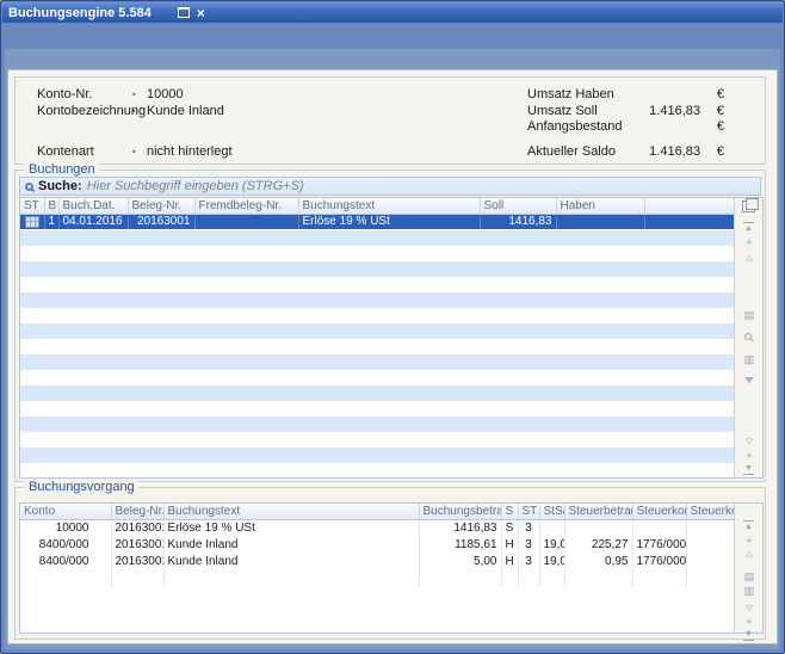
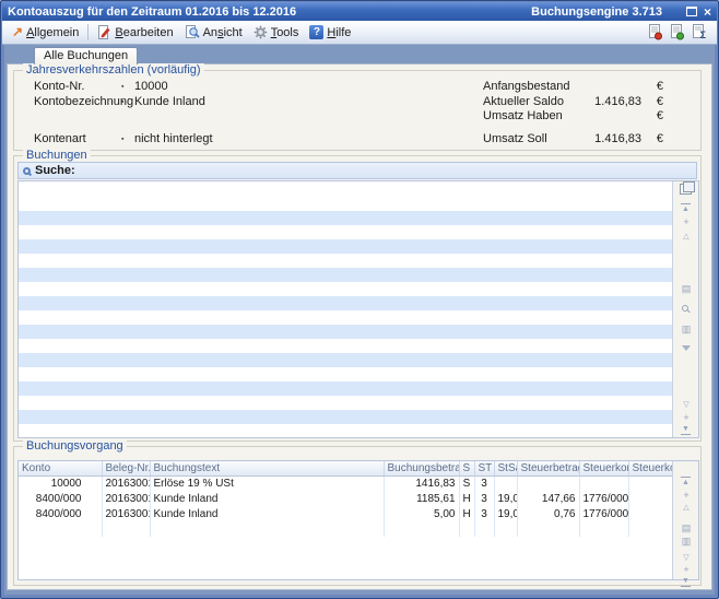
+ Kontoauszug für den Zeitraum 01.2016 bis 12.2016
- Buchungsengine 5.584
+ Buchungsengine 3.713
  ×
+ ↗
+ Allgemein
+ Bearbeiten
+ Ansicht
+ Tools
+ ?
+ Hilfe
+ Σ
+ Alle Buchungen
+ Jahresverkehrszahlen (vorläufig)
  Konto-Nr. 10000
  Kontobezeichnu Kunde Inland
  Kontenart nicht hinterlegt
- Umsatz Haben
+ Anfangsbestand
  €
- Umsatz Soll
+ Aktueller Saldo
  1.416,83
  €
- Anfangsbestand
+ Umsatz Haben
  €
- Aktueller Saldo
+ Umsatz Soll
  1.416,83
  €
  Buchungen
  Suche:
- Hier Suchbegriff eingeben (STRG+S)
- ST	B	Buch.Dat.	Beleg-Nr.	Fremdbeleg-Nr.	Buchungstext	Soll	Haben
- 	1	04.01.2016	20163001		Erlöse 19 % USt	1416,83
  +
  ▤
  ▥
  +
  Buchungsvorgang
  Konto	Beleg-Nr	Buchungstext	Buchungsbetra	S	ST	StS	Steuerbetra	Steuerko	Steuerk
  10000	2016300	Erlöse 19 % USt	1416,83	S	3
- 8400/000	2016300	Kunde Inland	1185,61	H	3	19,0	225,27	1776/000
+ 8400/000	2016300	Kunde Inland	1185,61	H	3	19,0	147,66	1776/000
- 8400/000	2016300	Kunde Inland	5,00	H	3	19,0	0,95	1776/000
+ 8400/000	2016300	Kunde Inland	5,00	H	3	19,0	0,76	1776/000
  +
  ▤
  ▥
  +
